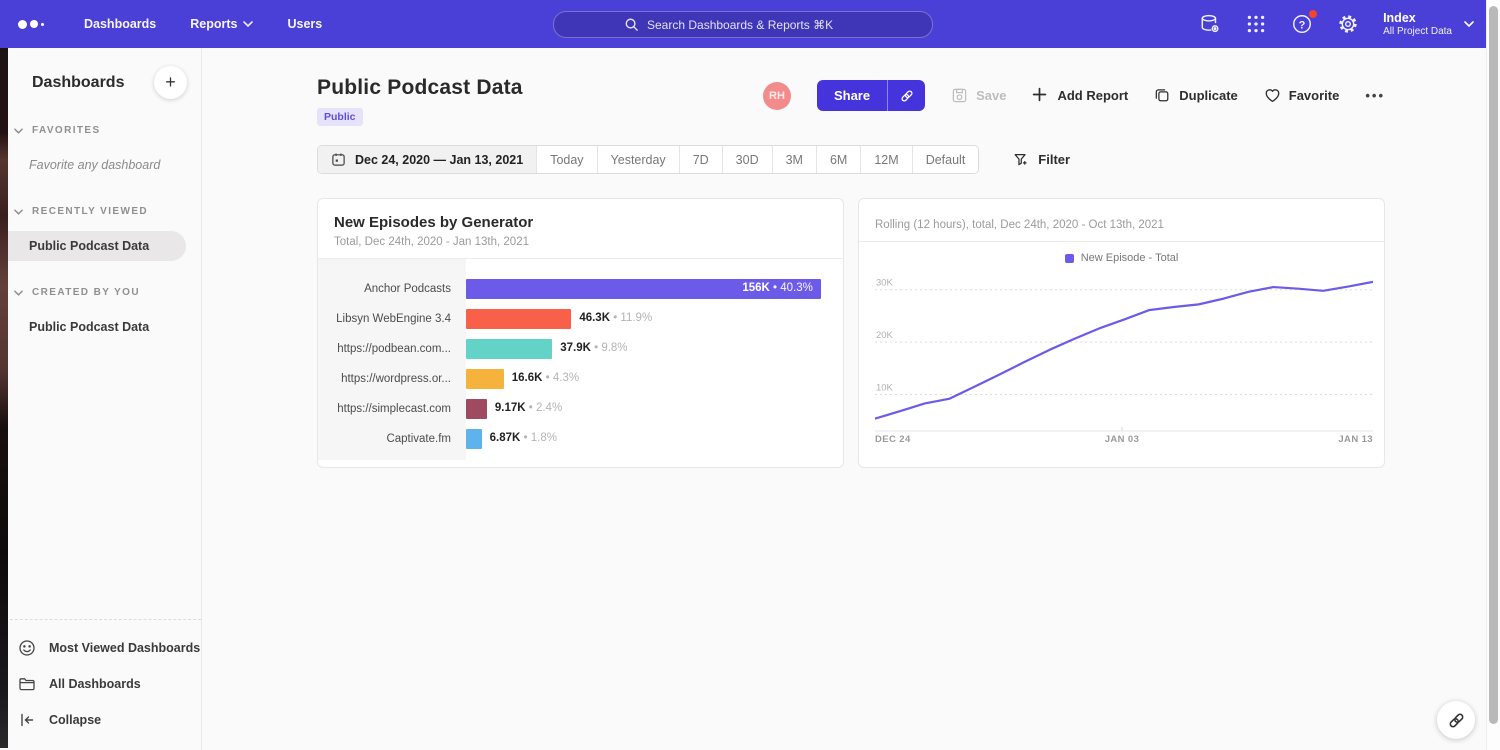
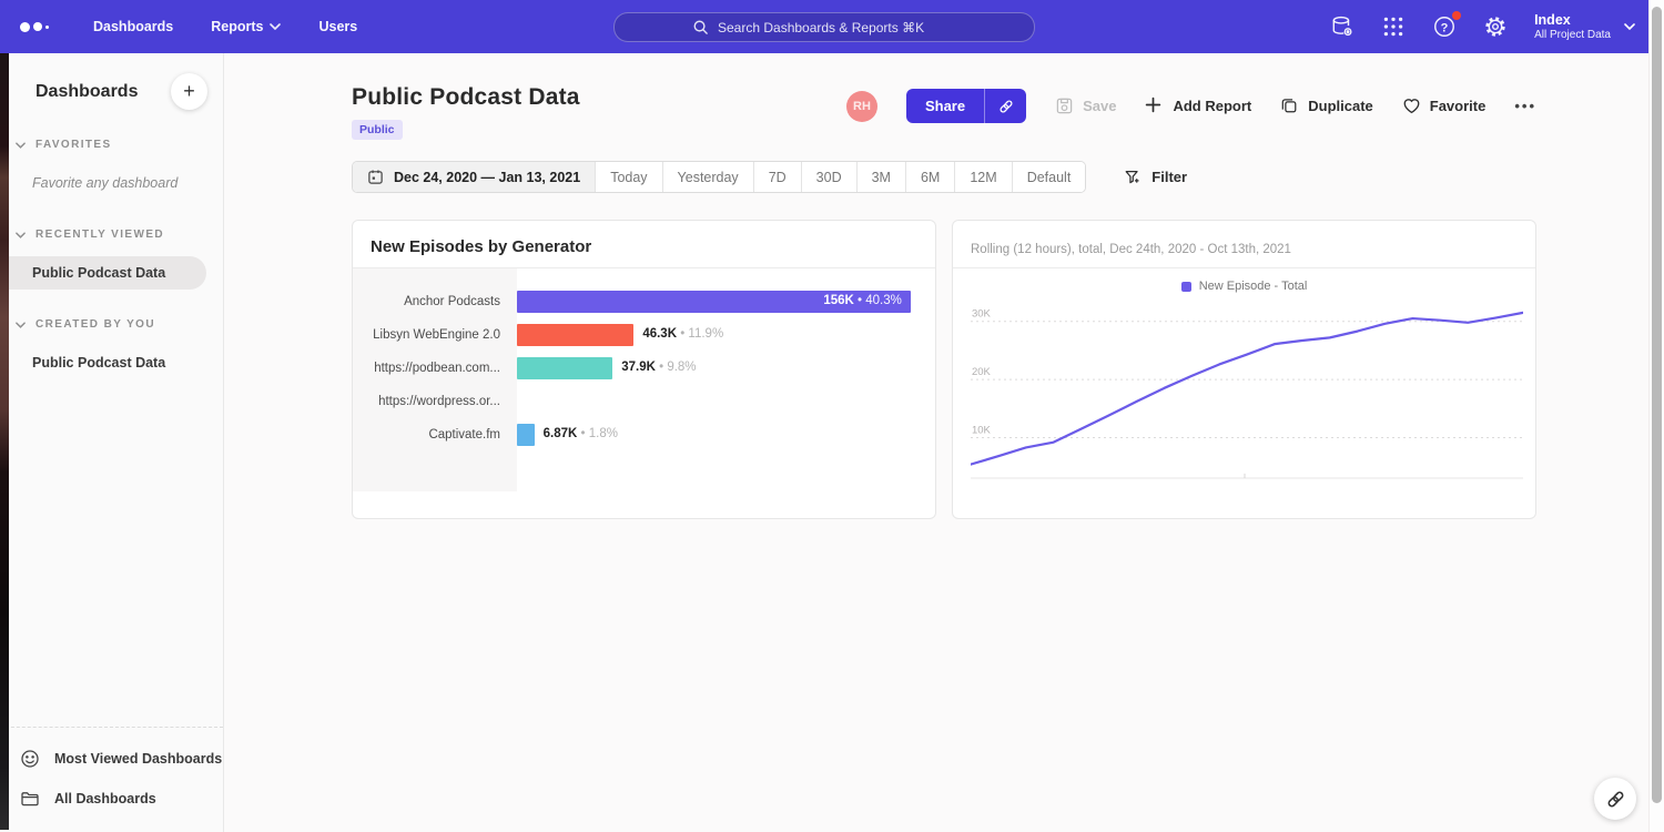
  Dashboards
  Reports
  Users
  Search Dashboards & Reports ⌘K
  ?
  Index
  All Project Data
  Dashboards
  +
  FAVORITES
  Favorite any dashboard
  RECENTLY VIEWED
  Public Podcast Data
  CREATED BY YOU
  Public Podcast Data
  Most Viewed Dashboards
  All Dashboards
- Collapse
  Public Podcast Data
  Public
  RH
  Share
  Save
  Add Report
  Duplicate
  Favorite
  •••
  Dec 24, 2020 — Jan 13, 2021
  Today
  Yesterday
  7D
  30D
  3M
  6M
  12M
  Default
  Filter
  New Episodes by Generator
- Total, Dec 24th, 2020 - Jan 13th, 2021
  Anchor Podcasts
  156K • 40.3%
- Libsyn WebEngine 3.4
+ Libsyn WebEngine 2.0
  46.3K • 11.9%
  https://podbean.com...
  37.9K • 9.8%
  https://wordpress.or...
- 16.6K • 4.3%
- https://simplecast.com
- 9.17K • 2.4%
  Captivate.fm
  6.87K • 1.8%
  Rolling (12 hours), total, Dec 24th, 2020 - Oct 13th, 2021
  New Episode - Total
  10K
  20K
  30K
- DEC 24
- JAN 03
- JAN 13
